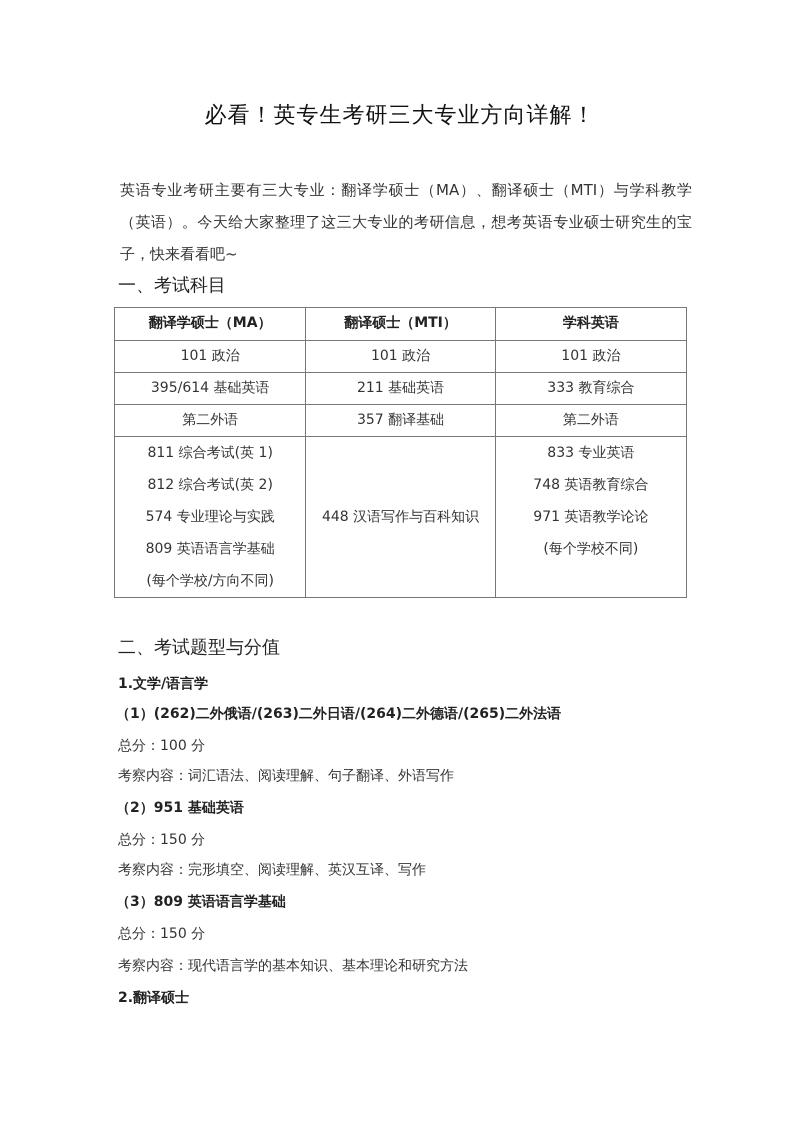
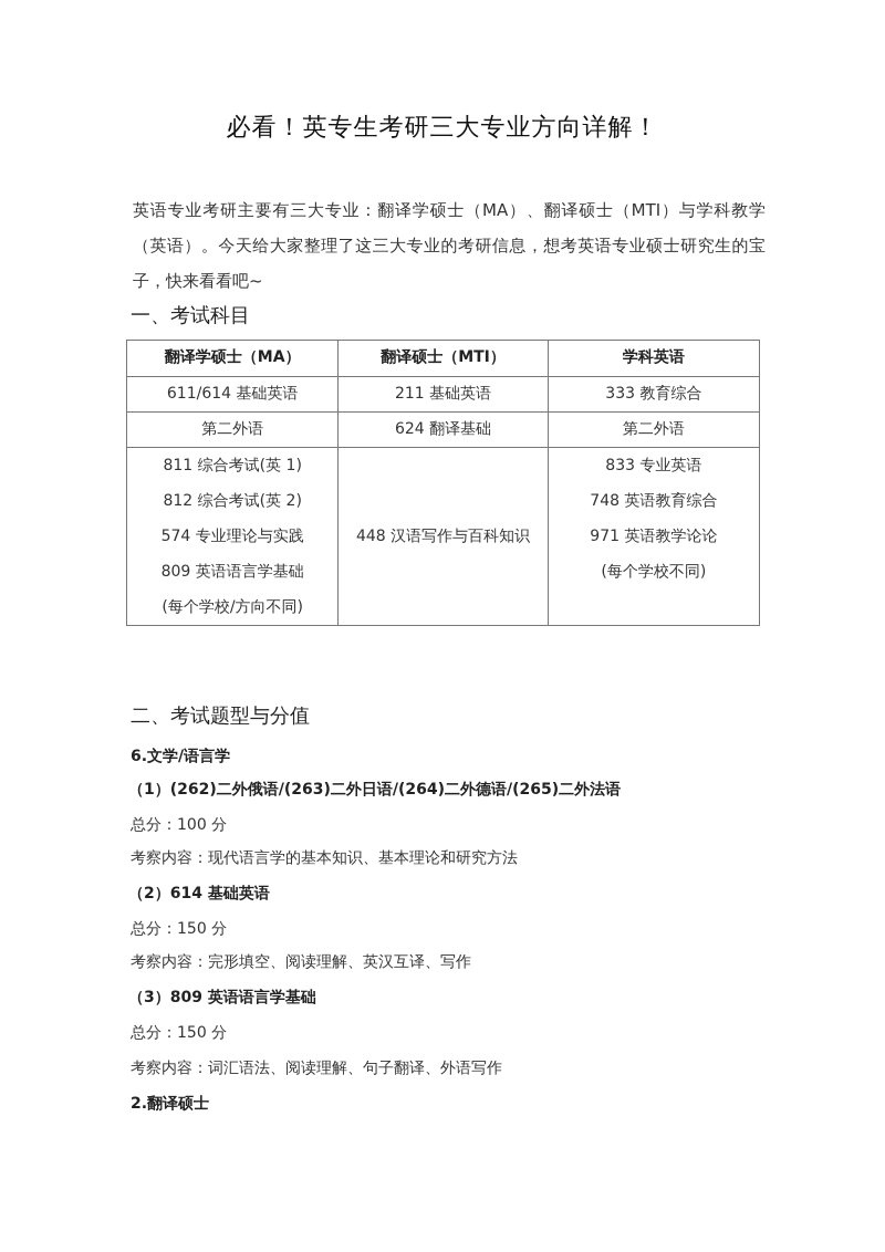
  必看！英专生考研三大专业方向详解！
  英语专业考研主要有三大专业：翻译学硕士（MA）、翻译硕士（MTI）与学科教学（英语）。今天给大家整理了这三大专业的考研信息，想考英语专业硕士研究生的宝子，快来看看吧~
  一、考试科目
  翻译学硕士（MA）	翻译硕士（MTI）	学科英语
- 101 政治	101 政治	101 政治
- 395/614 基础英语	211 基础英语	333 教育综合
+ 611/614 基础英语	211 基础英语	333 教育综合
- 第二外语	357 翻译基础	第二外语
+ 第二外语	624 翻译基础	第二外语
  811 综合考试(英 1) 812 综合考试(英 2) 574 专业理论与实践 809 英语语言学基础 (每个学校/方向不同)	448 汉语写作与百科知识	833 专业英语 748 英语教育综合 971 英语教学论论 (每个学校不同)
  二、考试题型与分值
- 1.文学/语言学
+ 6.文学/语言学
  （1）(262)二外俄语/(263)二外日语/(264)二外德语/(265)二外法语
  总分：100 分
- 考察内容：词汇语法、阅读理解、句子翻译、外语写作
+ 考察内容：现代语言学的基本知识、基本理论和研究方法
- （2）951 基础英语
+ （2）614 基础英语
  总分：150 分
  考察内容：完形填空、阅读理解、英汉互译、写作
  （3）809 英语语言学基础
  总分：150 分
- 考察内容：现代语言学的基本知识、基本理论和研究方法
+ 考察内容：词汇语法、阅读理解、句子翻译、外语写作
  2.翻译硕士
